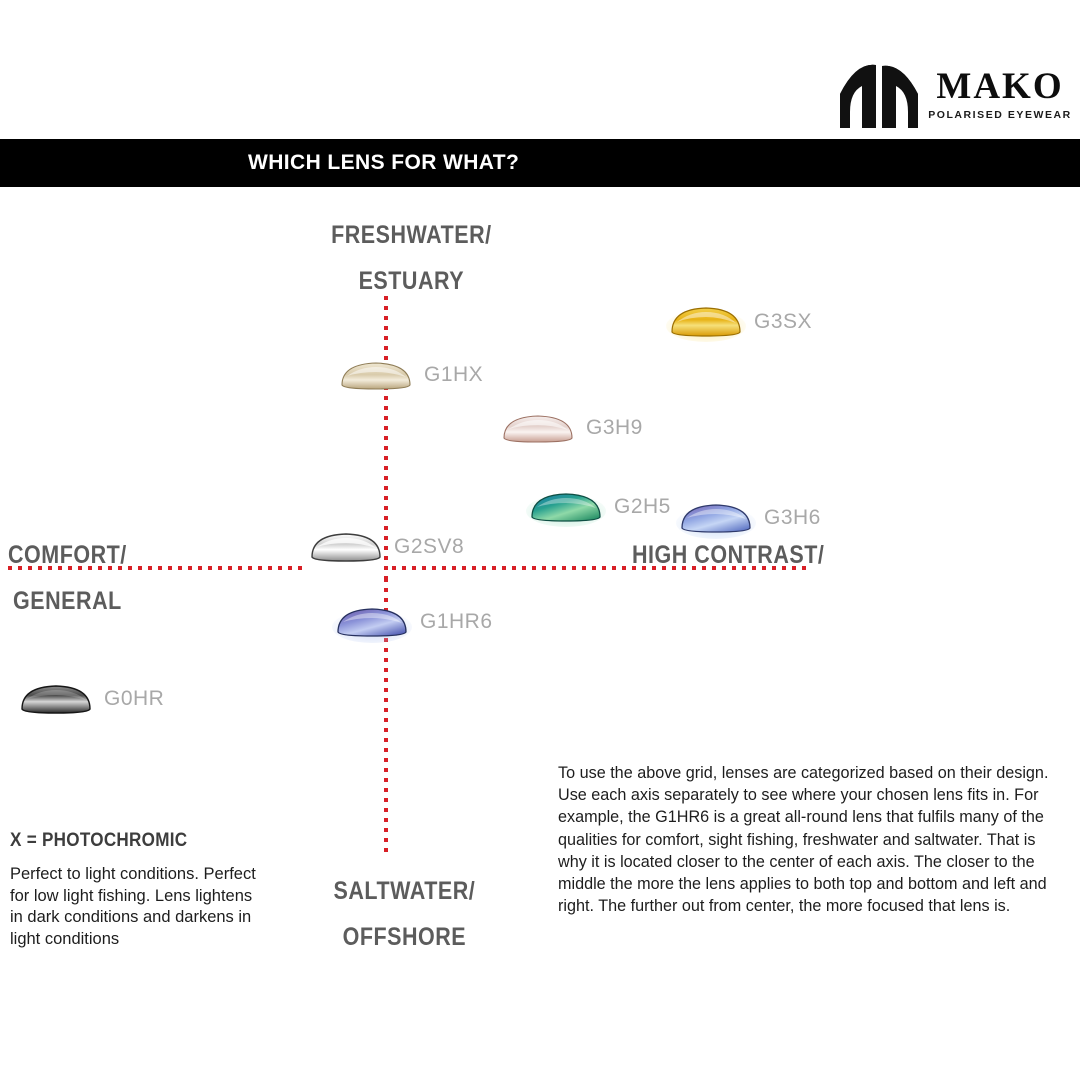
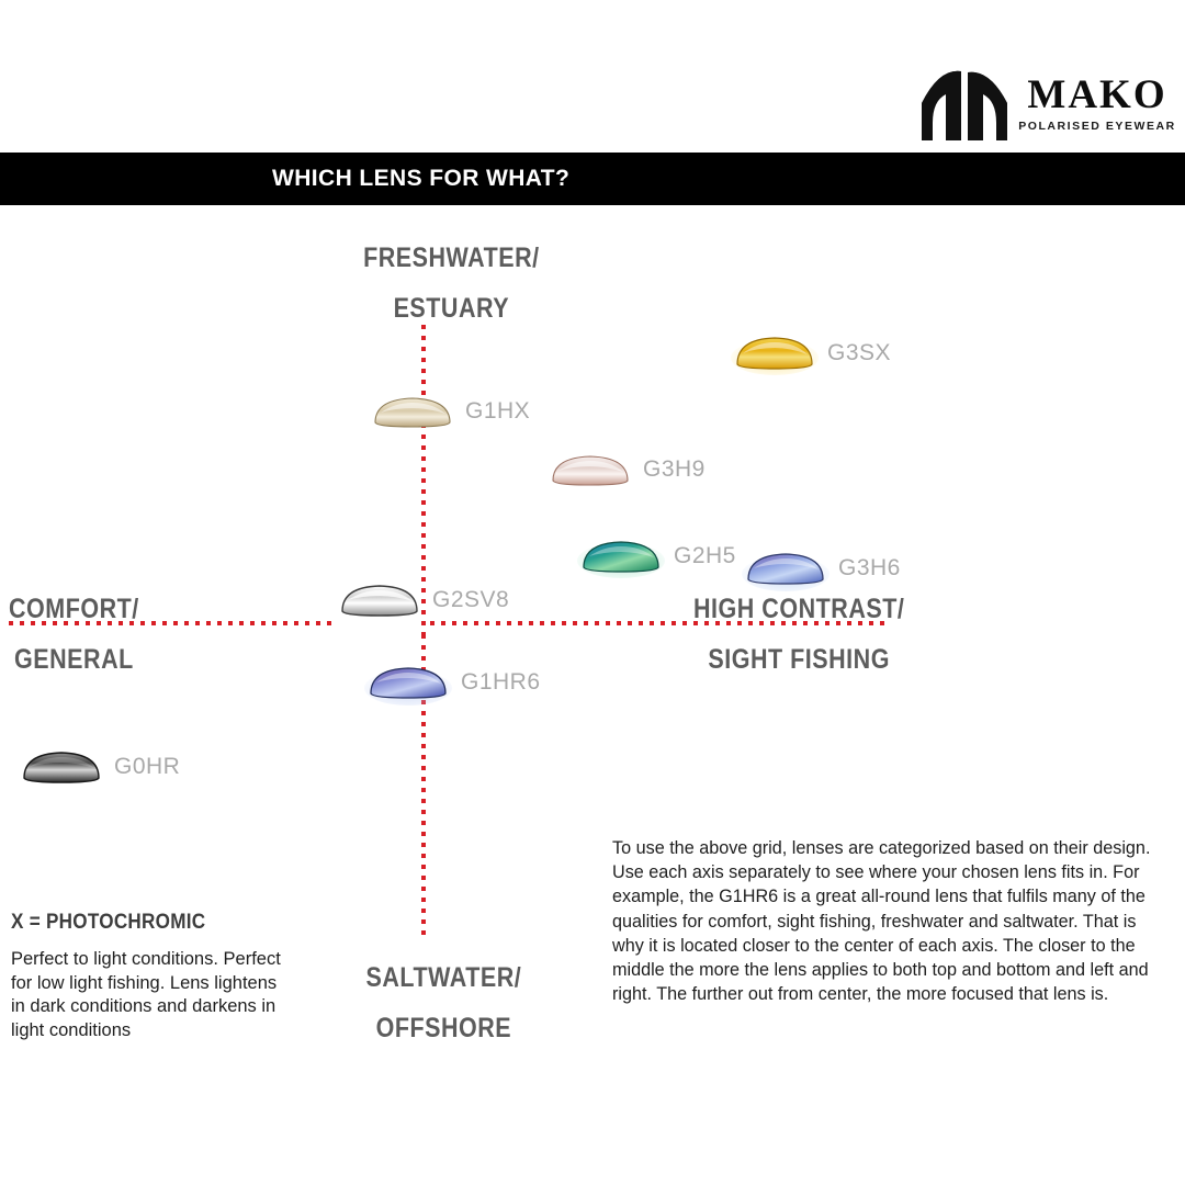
  MAKO
  POLARISED EYEWEAR
  WHICH LENS FOR WHAT?
  FRESHWATER/
  ESTUARY
  SALTWATER/
  OFFSHORE
  COMFORT/
  GENERAL
  HIGH CONTRAST/
+ SIGHT FISHING
  G3SX
  G1HX
  G3H9
  G2H5
  G3H6
  G2SV8
  G1HR6
  G0HR
  X = PHOTOCHROMIC
  Perfect to light conditions. Perfect for low light fishing. Lens lightens in dark conditions and darkens in light conditions
  To use the above grid, lenses are categorized based on their design. Use each axis separately to see where your chosen lens fits in. For example, the G1HR6 is a great all-round lens that fulfils many of the qualities for comfort, sight fishing, freshwater and saltwater. That is why it is located closer to the center of each axis. The closer to the middle the more the lens applies to both top and bottom and left and right. The further out from center, the more focused that lens is.
